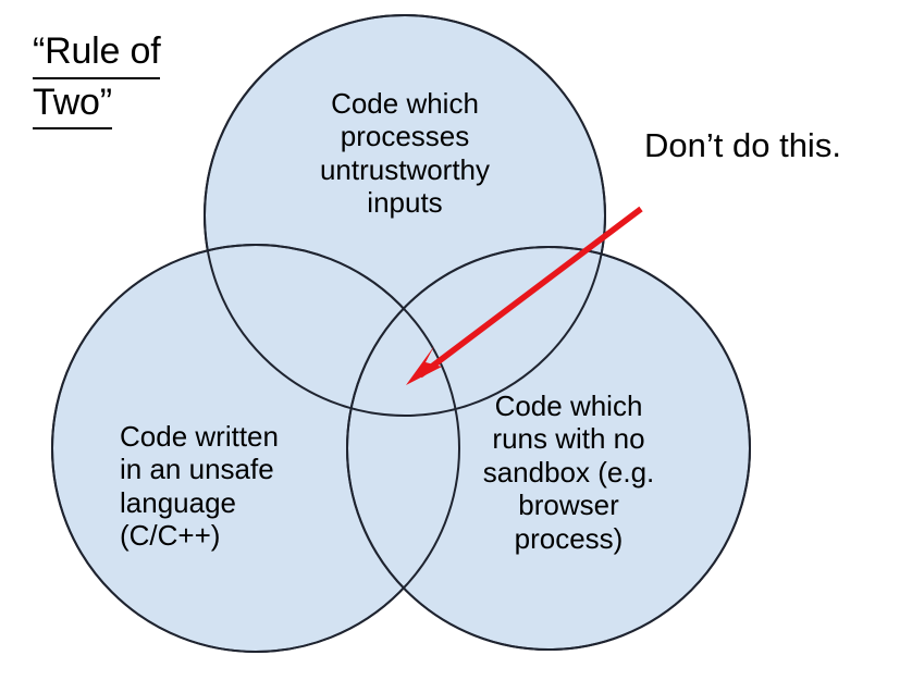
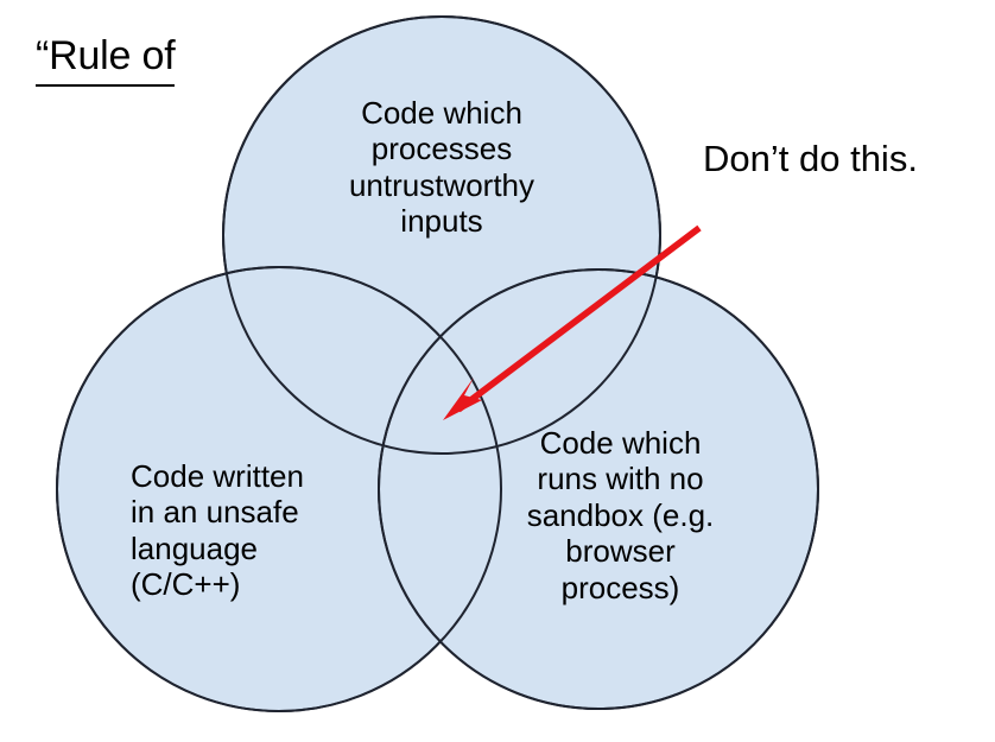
  “Rule of
- Two”
  Code which
  processes
  untrustworthy
  inputs
  Code written
  in an unsafe
  language
  (C/C++)
  Code which
  runs with no
  sandbox (e.g.
  browser
  process)
  Don’t do this.
